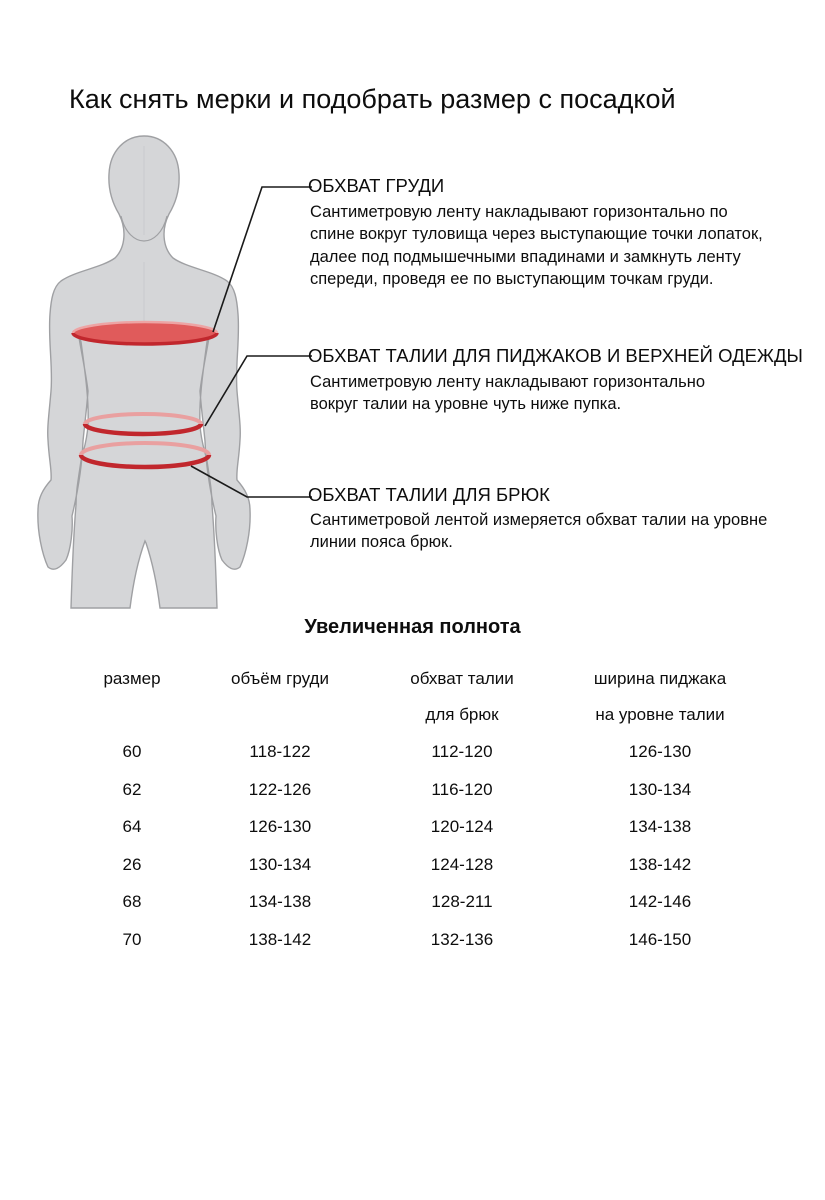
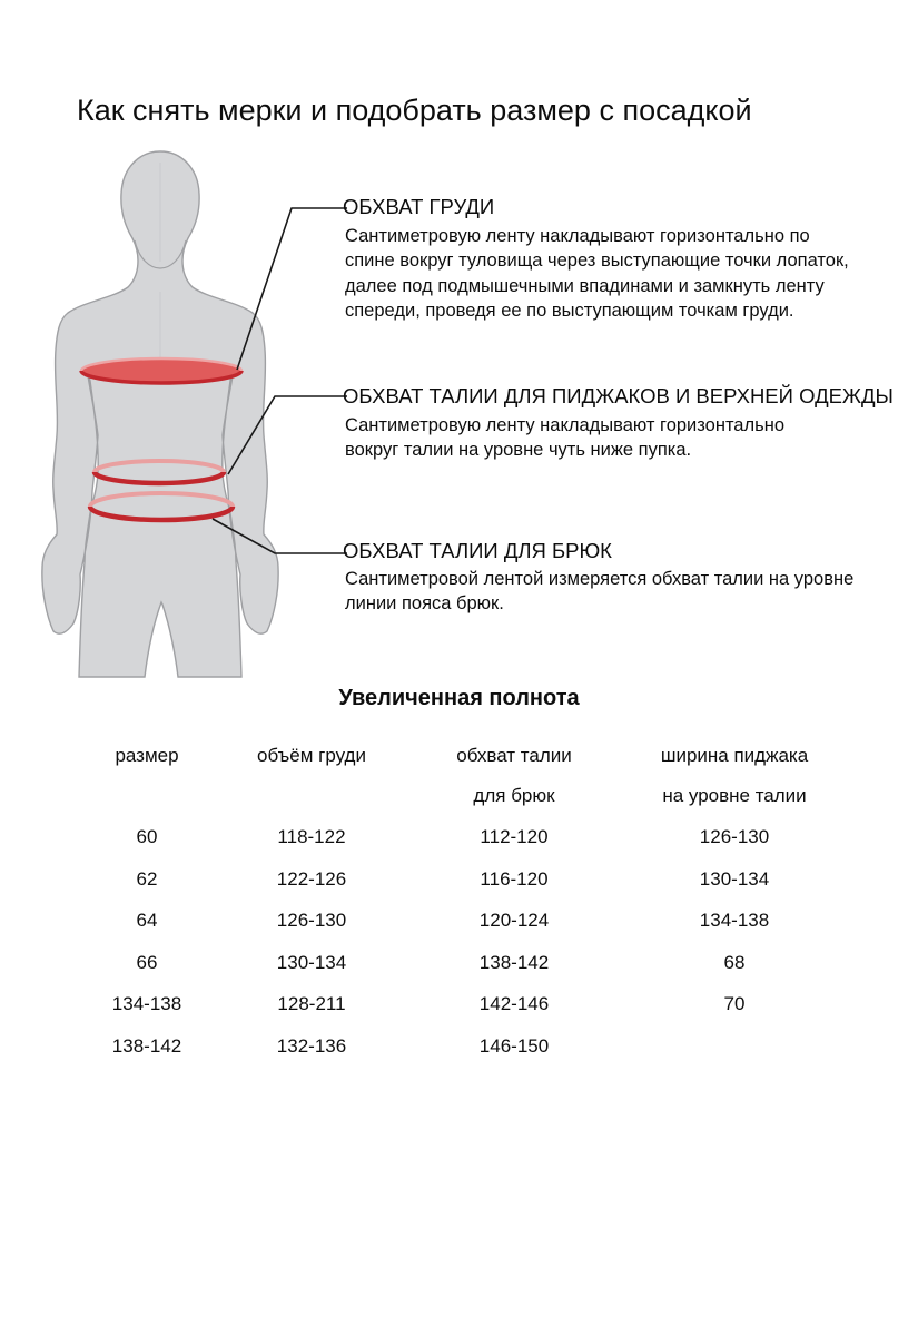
  Как снять мерки и подобрать размер с посадкой
  ОБХВАТ ГРУДИ
  Сантиметровую ленту накладывают горизонтально по
  спине вокруг туловища через выступающие точки лопаток,
  далее под подмышечными впадинами и замкнуть ленту
  спереди, проведя ее по выступающим точкам груди.
  ОБХВАТ ТАЛИИ ДЛЯ ПИДЖАКОВ И ВЕРХНЕЙ ОДЕЖДЫ
  Сантиметровую ленту накладывают горизонтально
  вокруг талии на уровне чуть ниже пупка.
  ОБХВАТ ТАЛИИ ДЛЯ БРЮК
  Сантиметровой лентой измеряется обхват талии на уровне
  линии пояса брюк.
  Увеличенная полнота
  размер
  объём груди
  обхват талии
  для брюк
  ширина пиджака
  на уровне талии
  60
  118-122
  112-120
  126-130
  62
  122-126
  116-120
  130-134
  64
  126-130
  120-124
  134-138
- 26
+ 66
  130-134
- 124-128
  138-142
  68
  134-138
  128-211
  142-146
  70
  138-142
  132-136
  146-150
